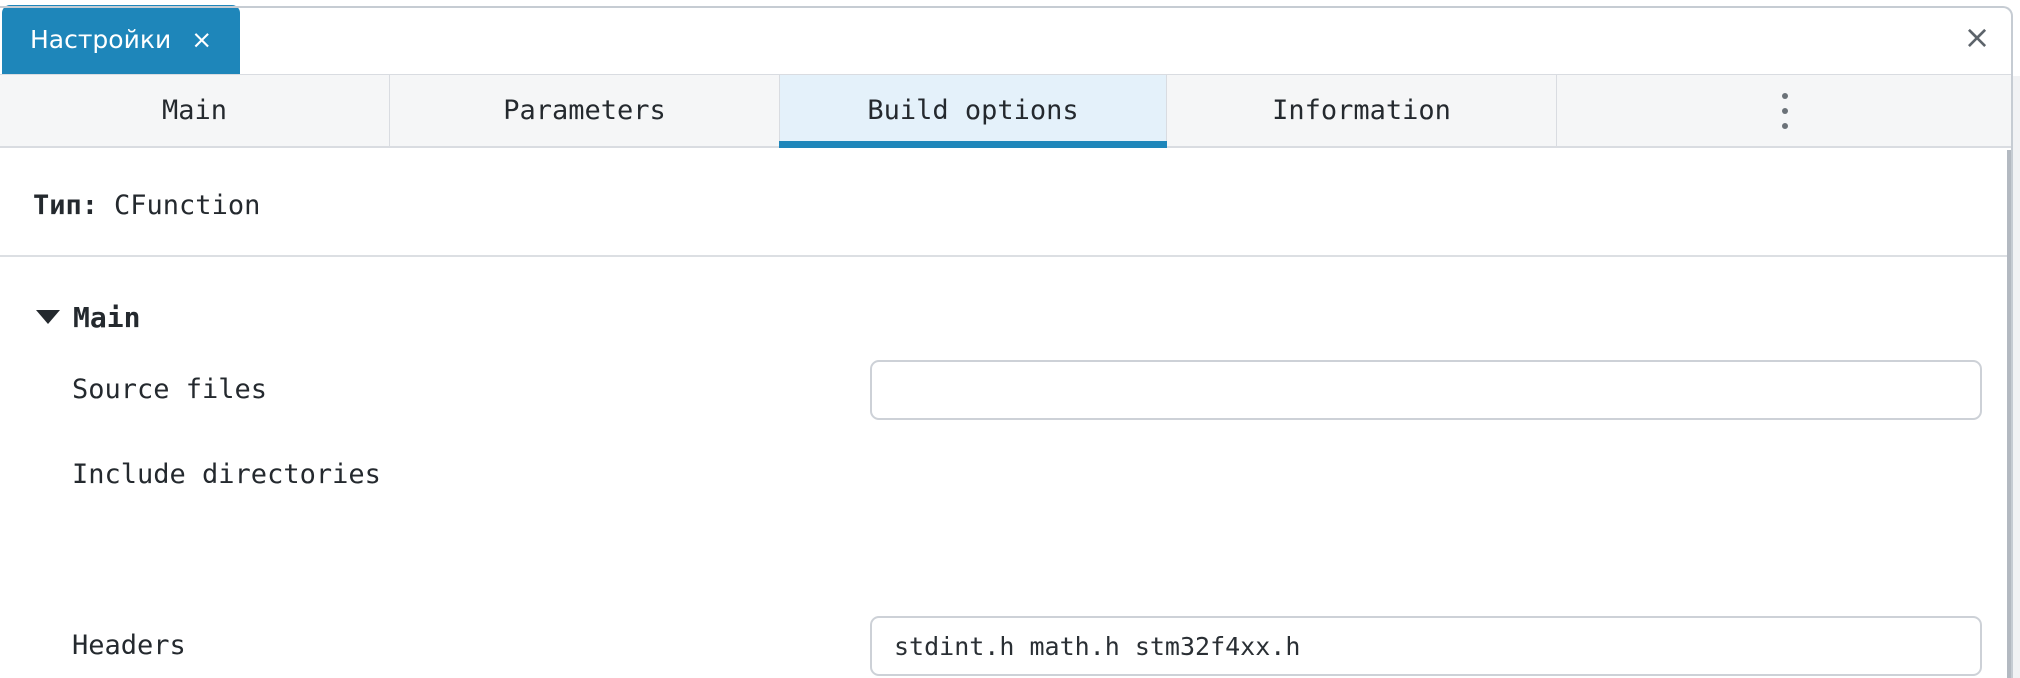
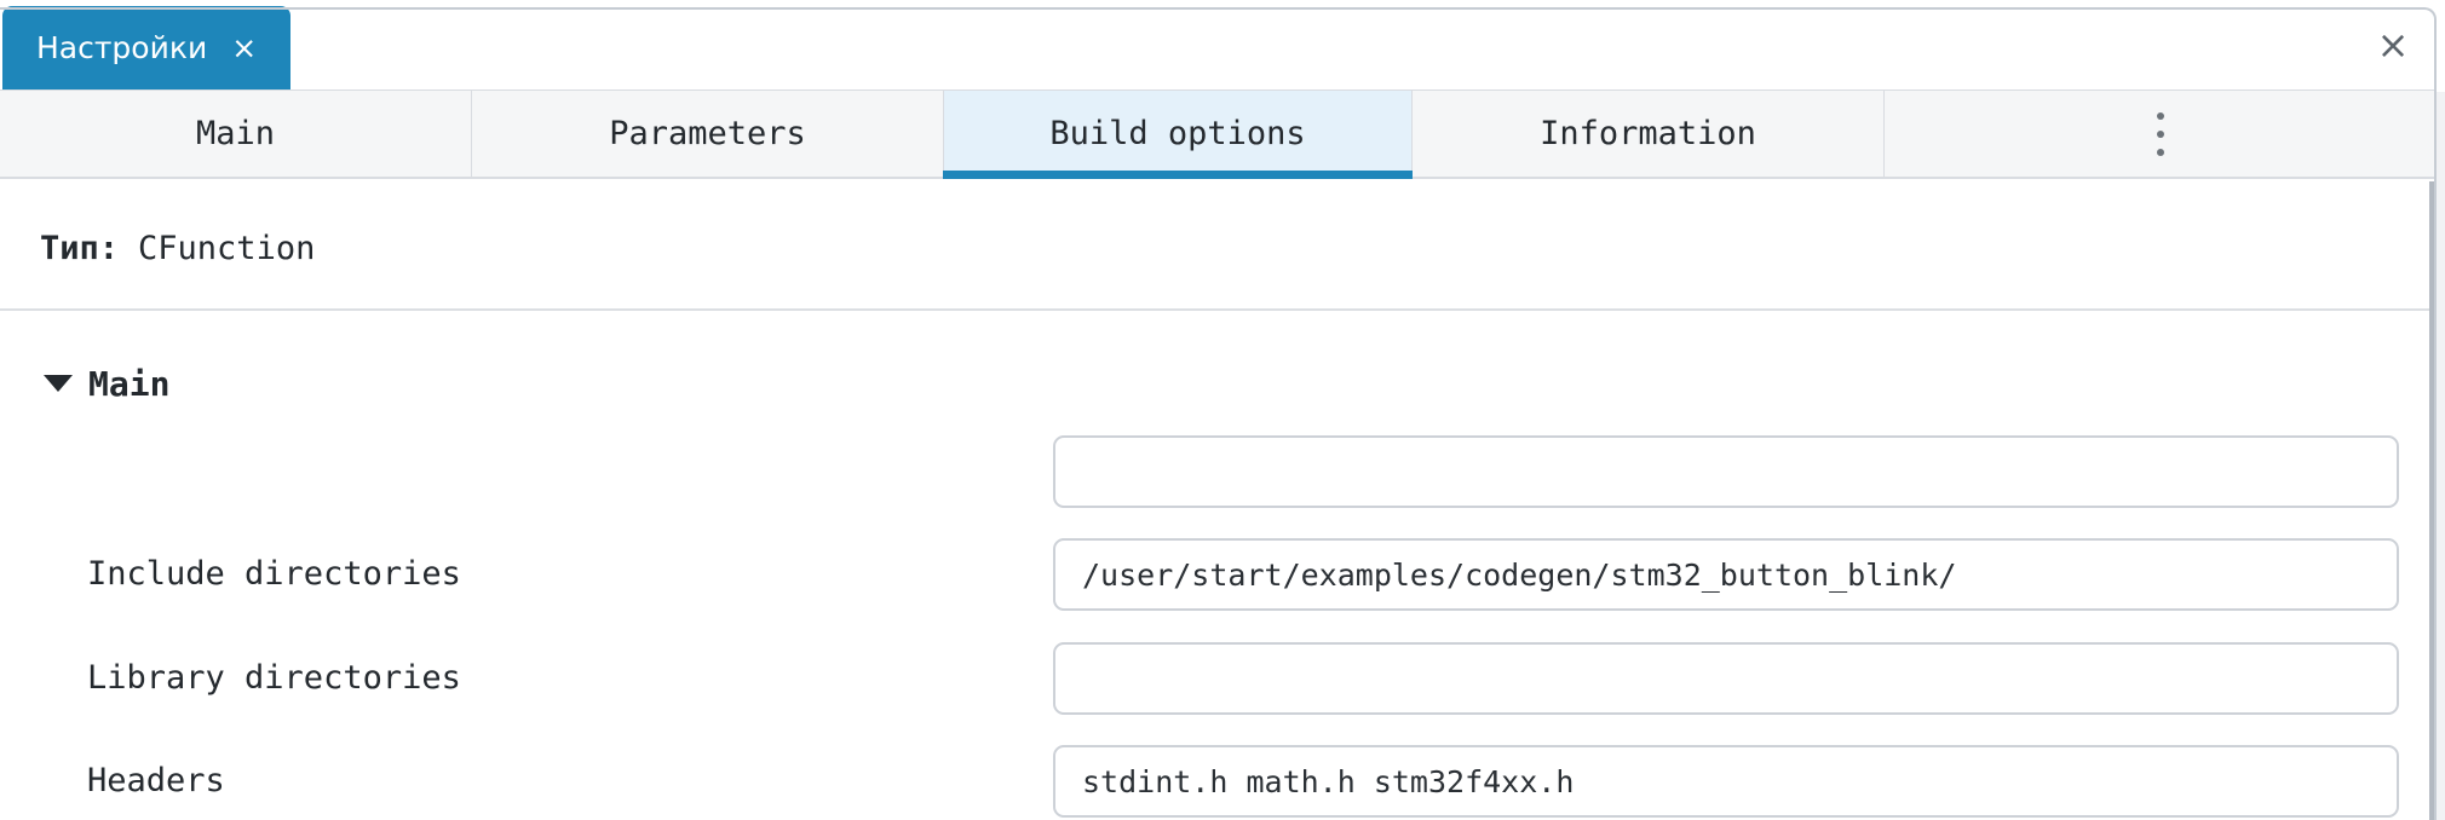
  Настройки
  ×
  ×
  Main
  Parameters
  Build options
  Information
  Тип:
  CFunction
  Main
- Source files
  Include directories
+ /user/start/examples/codegen/stm32_button_blink/
+ Library directories
  Headers
  stdint.h math.h stm32f4xx.h
